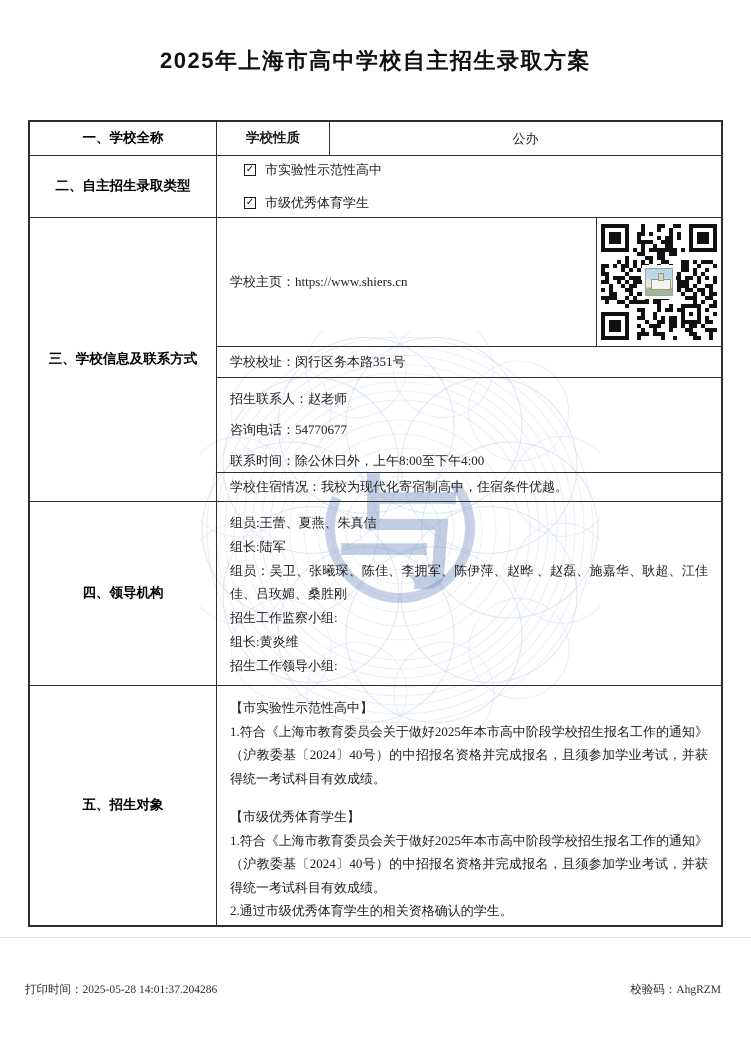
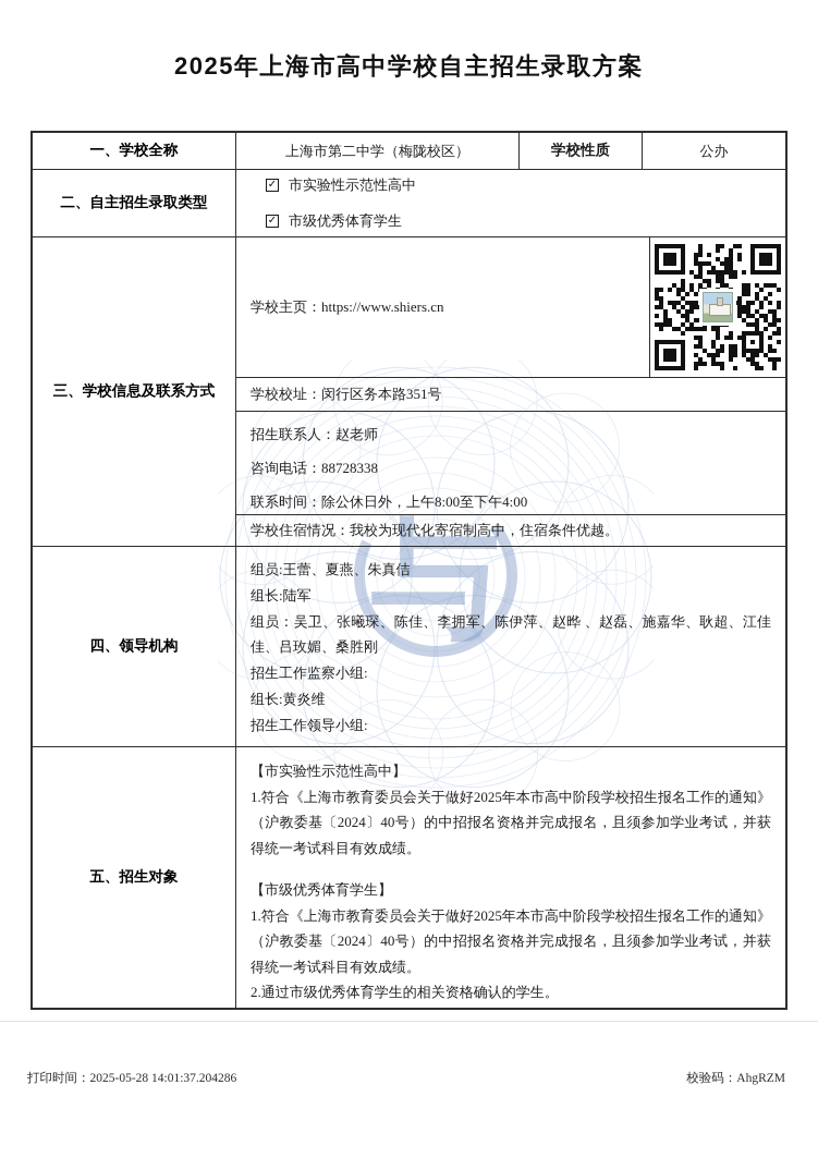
  与
  2025年上海市高中学校自主招生录取方案
  一、学校全称
+ 上海市第二中学（梅陇校区）
  学校性质
  公办
  二、自主招生录取类型
  ✓
  市实验性示范性高中
  ✓
  市级优秀体育学生
  三、学校信息及联系方式
  学校主页：https://www.shiers.cn
  学校校址：闵行区务本路351号
  招生联系人：赵老师
- 咨询电话：54770677
+ 咨询电话：88728338
  联系时间：除公休日外，上午8:00至下午4:00
  学校住宿情况：我校为现代化寄宿制高中，住宿条件优越。
  四、领导机构
  组员:王蕾、夏燕、朱真佶
  组长:陆军
  组员：吴卫、张曦琛、陈佳、李拥军、陈伊萍、赵晔 、赵磊、施嘉华、耿超、江佳佳、吕玫媚、桑胜刚
  招生工作监察小组:
  组长:黄炎维
  招生工作领导小组:
  五、招生对象
  【市实验性示范性高中】
  1.符合《上海市教育委员会关于做好2025年本市高中阶段学校招生报名工作的通知》（沪教委基〔2024〕40号）的中招报名资格并完成报名，且须参加学业考试，并获得统一考试科目有效成绩。
  【市级优秀体育学生】
  1.符合《上海市教育委员会关于做好2025年本市高中阶段学校招生报名工作的通知》（沪教委基〔2024〕40号）的中招报名资格并完成报名，且须参加学业考试，并获得统一考试科目有效成绩。
  2.通过市级优秀体育学生的相关资格确认的学生。
  打印时间：2025-05-28 14:01:37.204286
  校验码：AhgRZM
